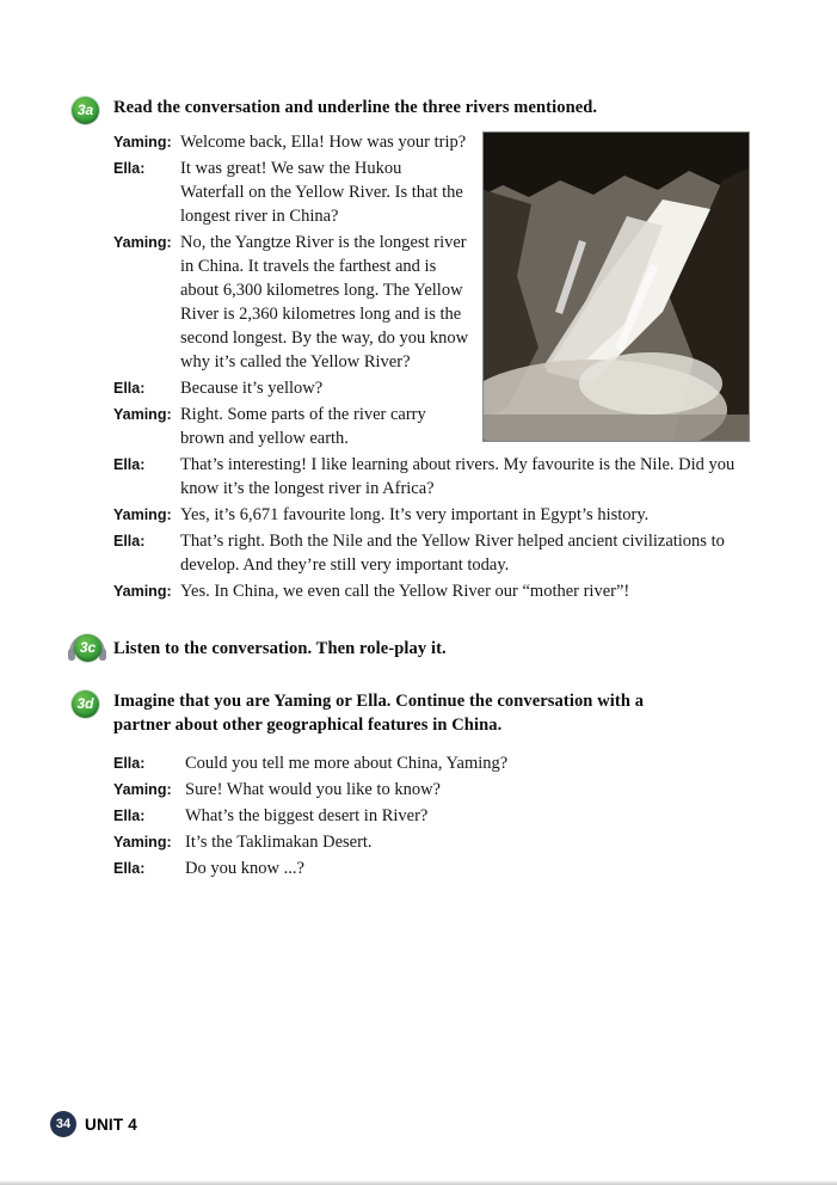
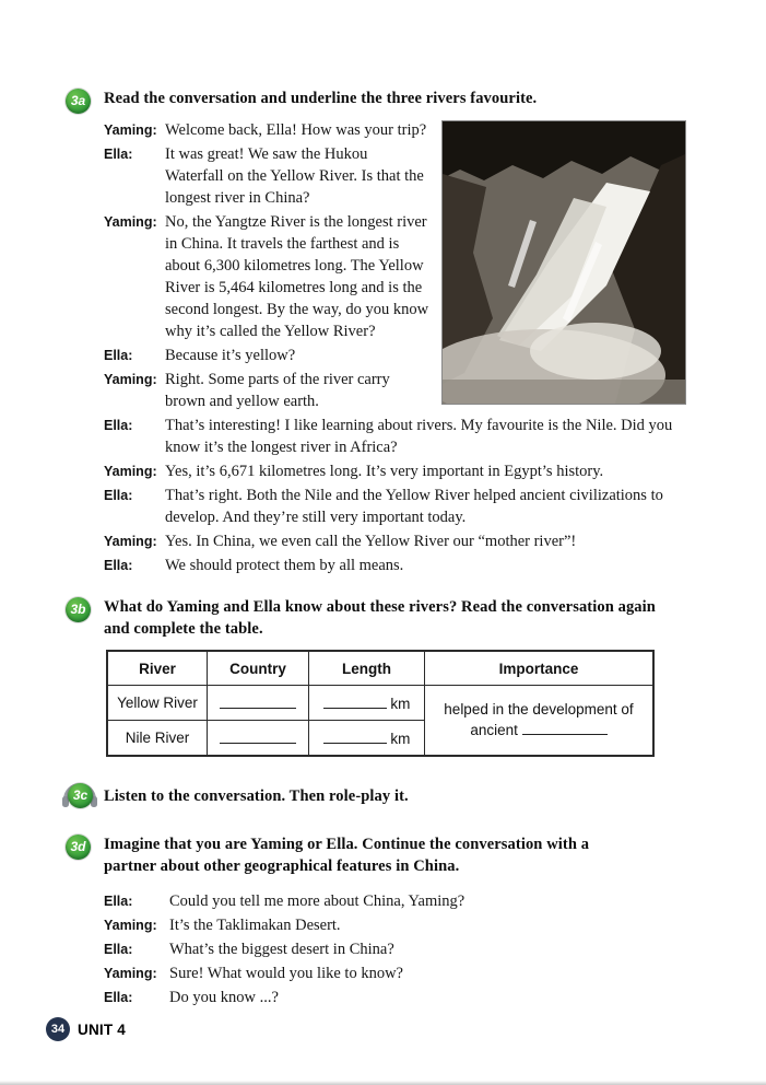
  3a
- Read the conversation and underline the three rivers mentioned.
+ Read the conversation and underline the three rivers favourite.
  Yaming: Welcome back, Ella! How was your trip?
  Ella: It was great! We saw the Hukou Waterfall on the Yellow River. Is that the longest river in China?
- Yaming: No, the Yangtze River is the longest river in China. It travels the farthest and is about 6,300 kilometres long. The Yellow River is 2,360 kilometres long and is the second longest. By the way, do you know why it’s called the Yellow River?
+ Yaming: No, the Yangtze River is the longest river in China. It travels the farthest and is about 6,300 kilometres long. The Yellow River is 5,464 kilometres long and is the second longest. By the way, do you know why it’s called the Yellow River?
  Ella: Because it’s yellow?
  Yaming: Right. Some parts of the river carry brown and yellow earth.
  Ella: That’s interesting! I like learning about rivers. My favourite is the Nile. Did you know it’s the longest river in Africa?
- Yaming: Yes, it’s 6,671 favourite long. It’s very important in Egypt’s history.
+ Yaming: Yes, it’s 6,671 kilometres long. It’s very important in Egypt’s history.
  Ella: That’s right. Both the Nile and the Yellow River helped ancient civilizations to develop. And they’re still very important today.
  Yaming: Yes. In China, we even call the Yellow River our “mother river”!
+ Ella: We should protect them by all means.
+ 3b
+ What do Yaming and Ella know about these rivers? Read the conversation again and complete the table.
+ River	Country	Length	Importance
+ Yellow River		km	helped in the development of ancient
+ Nile River		km
  3c
  Listen to the conversation. Then role-play it.
  3d
  Imagine that you are Yaming or Ella. Continue the conversation with a partner about other geographical features in China.
  Ella: Could you tell me more about China, Yaming?
- Yaming: Sure! What would you like to know?
+ Yaming: It’s the Taklimakan Desert.
- Ella: What’s the biggest desert in River?
+ Ella: What’s the biggest desert in China?
- Yaming: It’s the Taklimakan Desert.
+ Yaming: Sure! What would you like to know?
  Ella: Do you know ...?
  34
  UNIT 4
